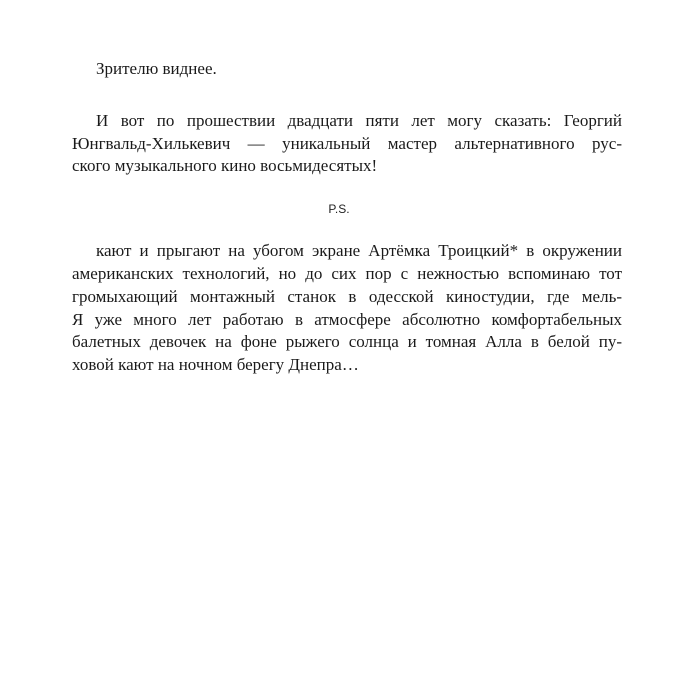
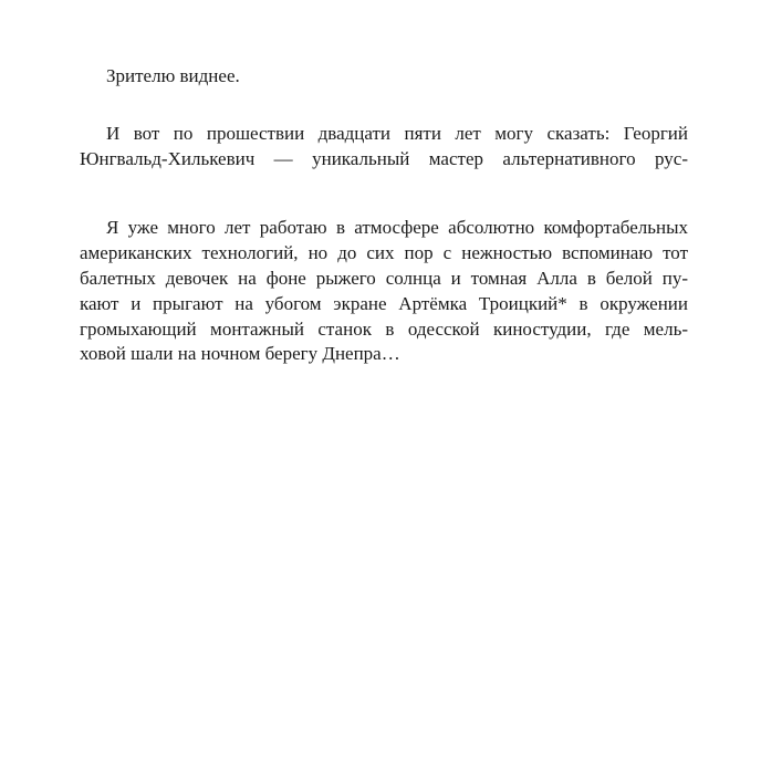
  Зрителю виднее.
  И вот по прошествии двадцати пяти лет могу сказать: Георгий
  Юнгвальд-Хилькевич — уникальный мастер альтернативного рус-
- ского музыкального кино восьмидесятых!
- P.S.
- кают и прыгают на убогом экране Артёмка Троицкий* в окружении
+ Я уже много лет работаю в атмосфере абсолютно комфортабельных
  американских технологий, но до сих пор с нежностью вспоминаю тот
- громыхающий монтажный станок в одесской киностудии, где мель-
+ балетных девочек на фоне рыжего солнца и томная Алла в белой пу-
- Я уже много лет работаю в атмосфере абсолютно комфортабельных
+ кают и прыгают на убогом экране Артёмка Троицкий* в окружении
- балетных девочек на фоне рыжего солнца и томная Алла в белой пу-
+ громыхающий монтажный станок в одесской киностудии, где мель-
- ховой кают на ночном берегу Днепра…
+ ховой шали на ночном берегу Днепра…
